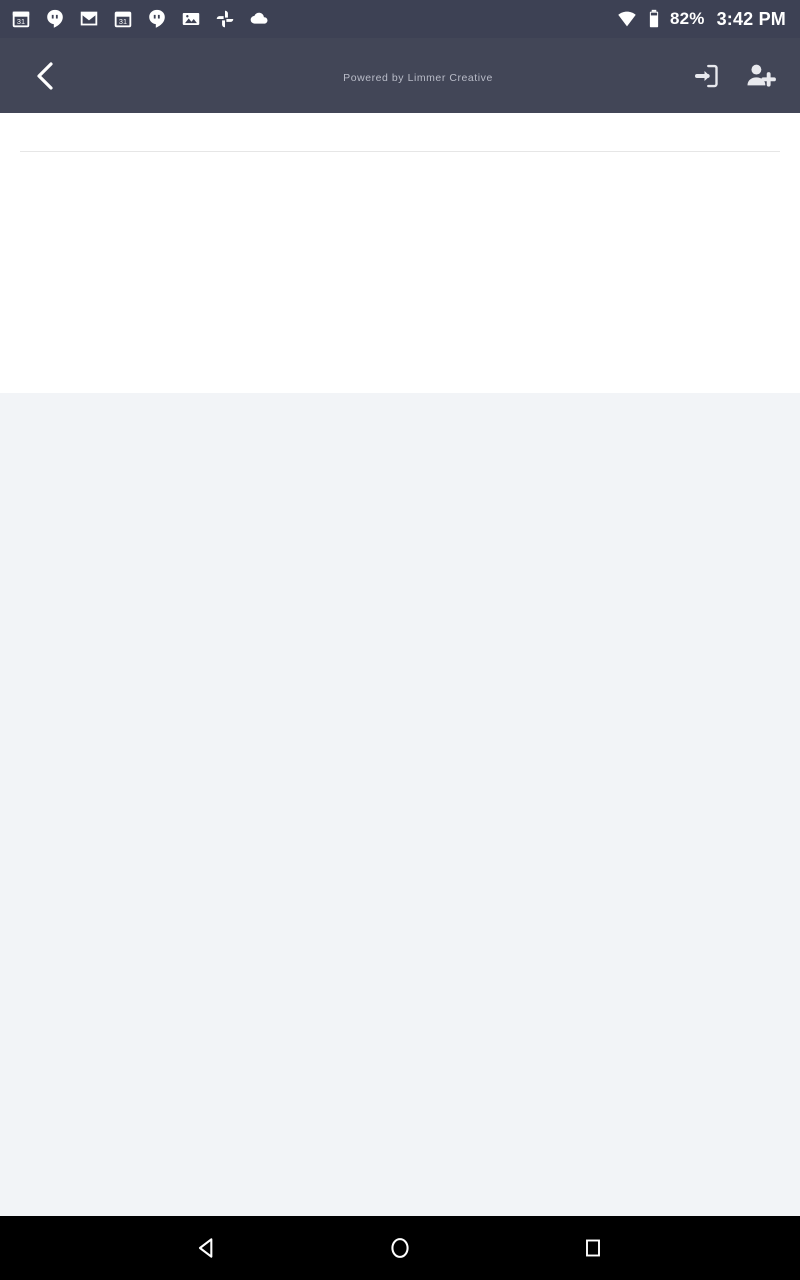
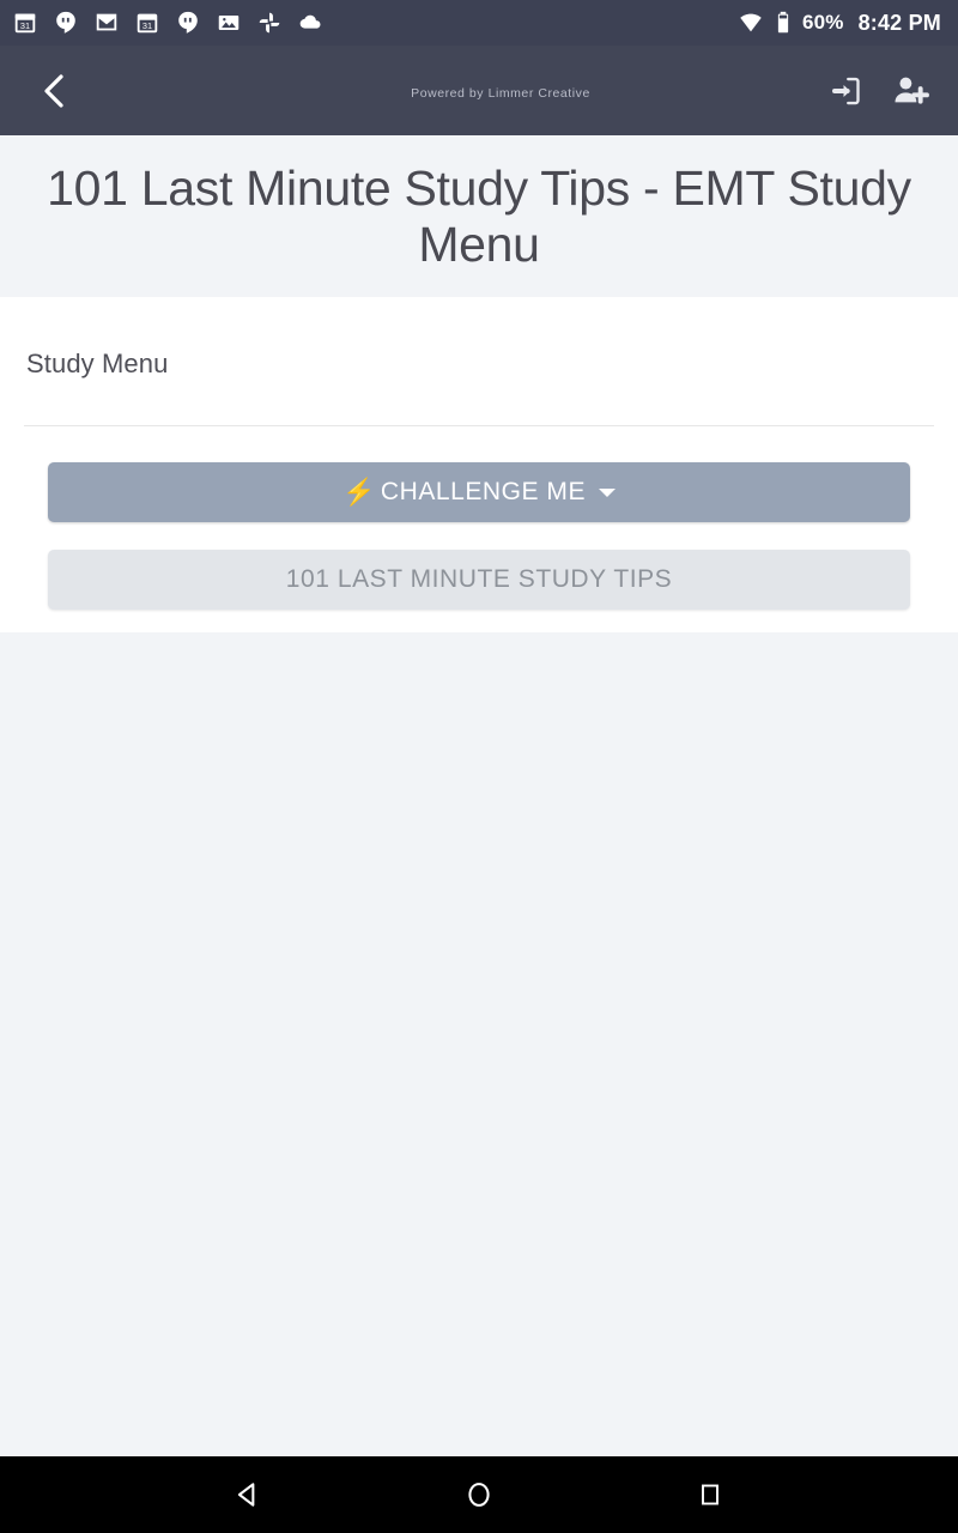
  31
  31
- 82%
+ 60%
- 3:42 PM
+ 8:42 PM
  Powered by Limmer Creative
+ 101 Last Minute Study Tips - EMT Study Menu
+ Study Menu
+ ⚡
+ CHALLENGE ME
+ 101 LAST MINUTE STUDY TIPS
